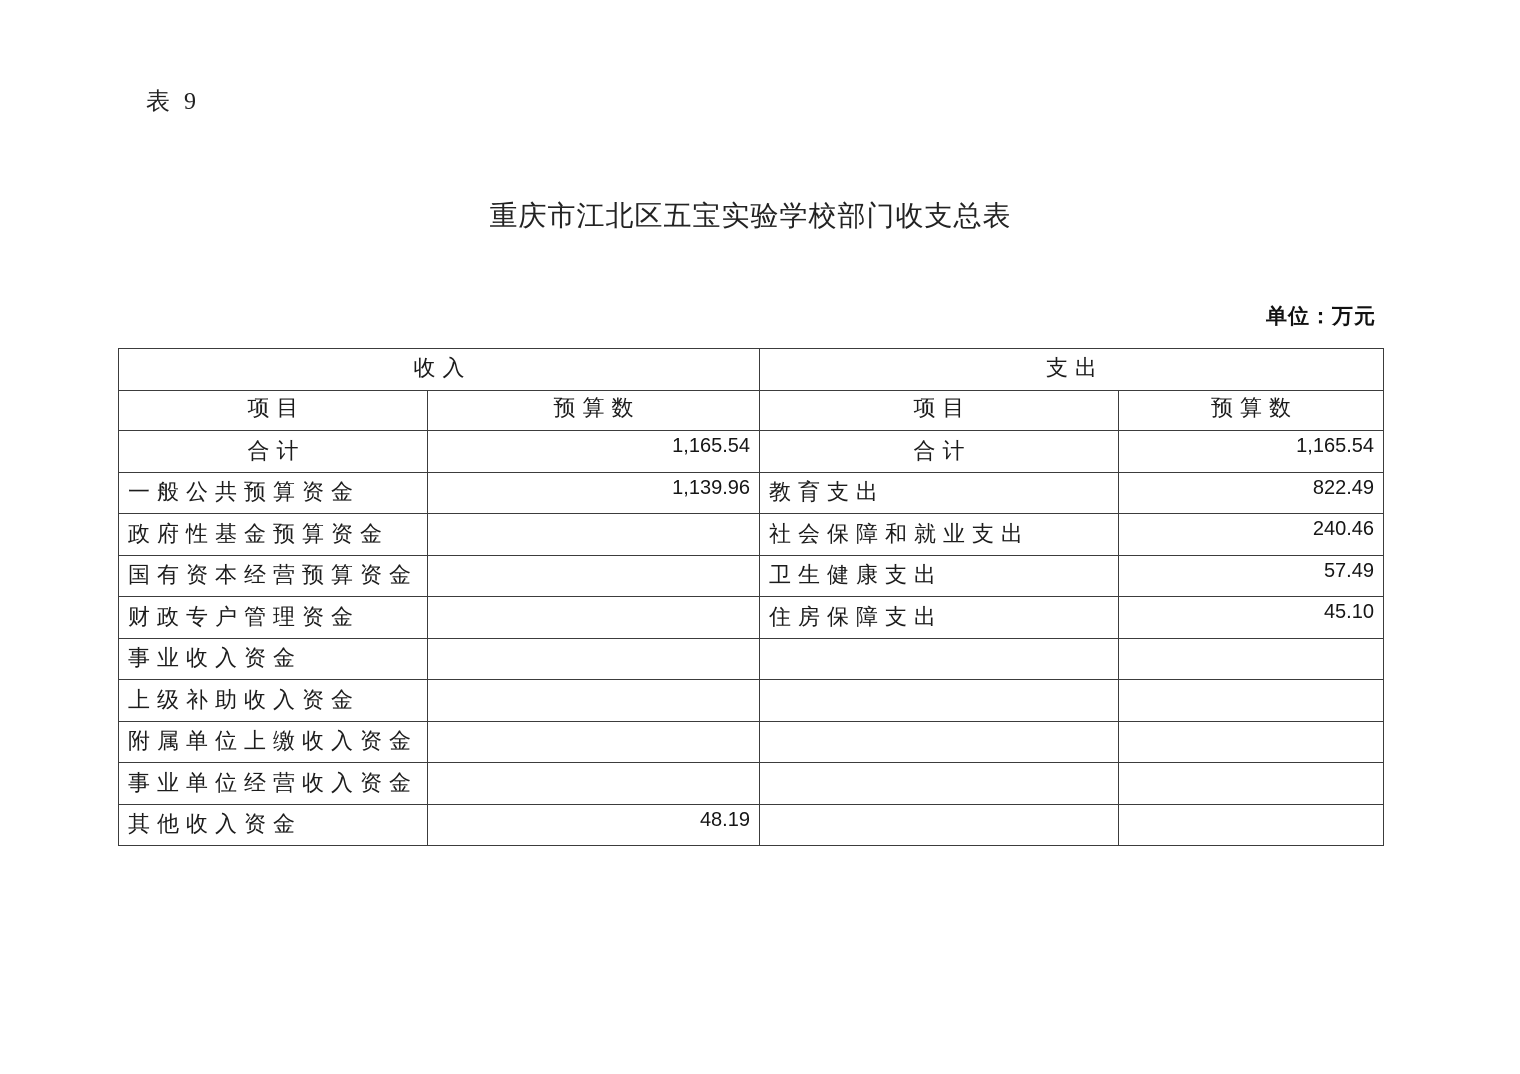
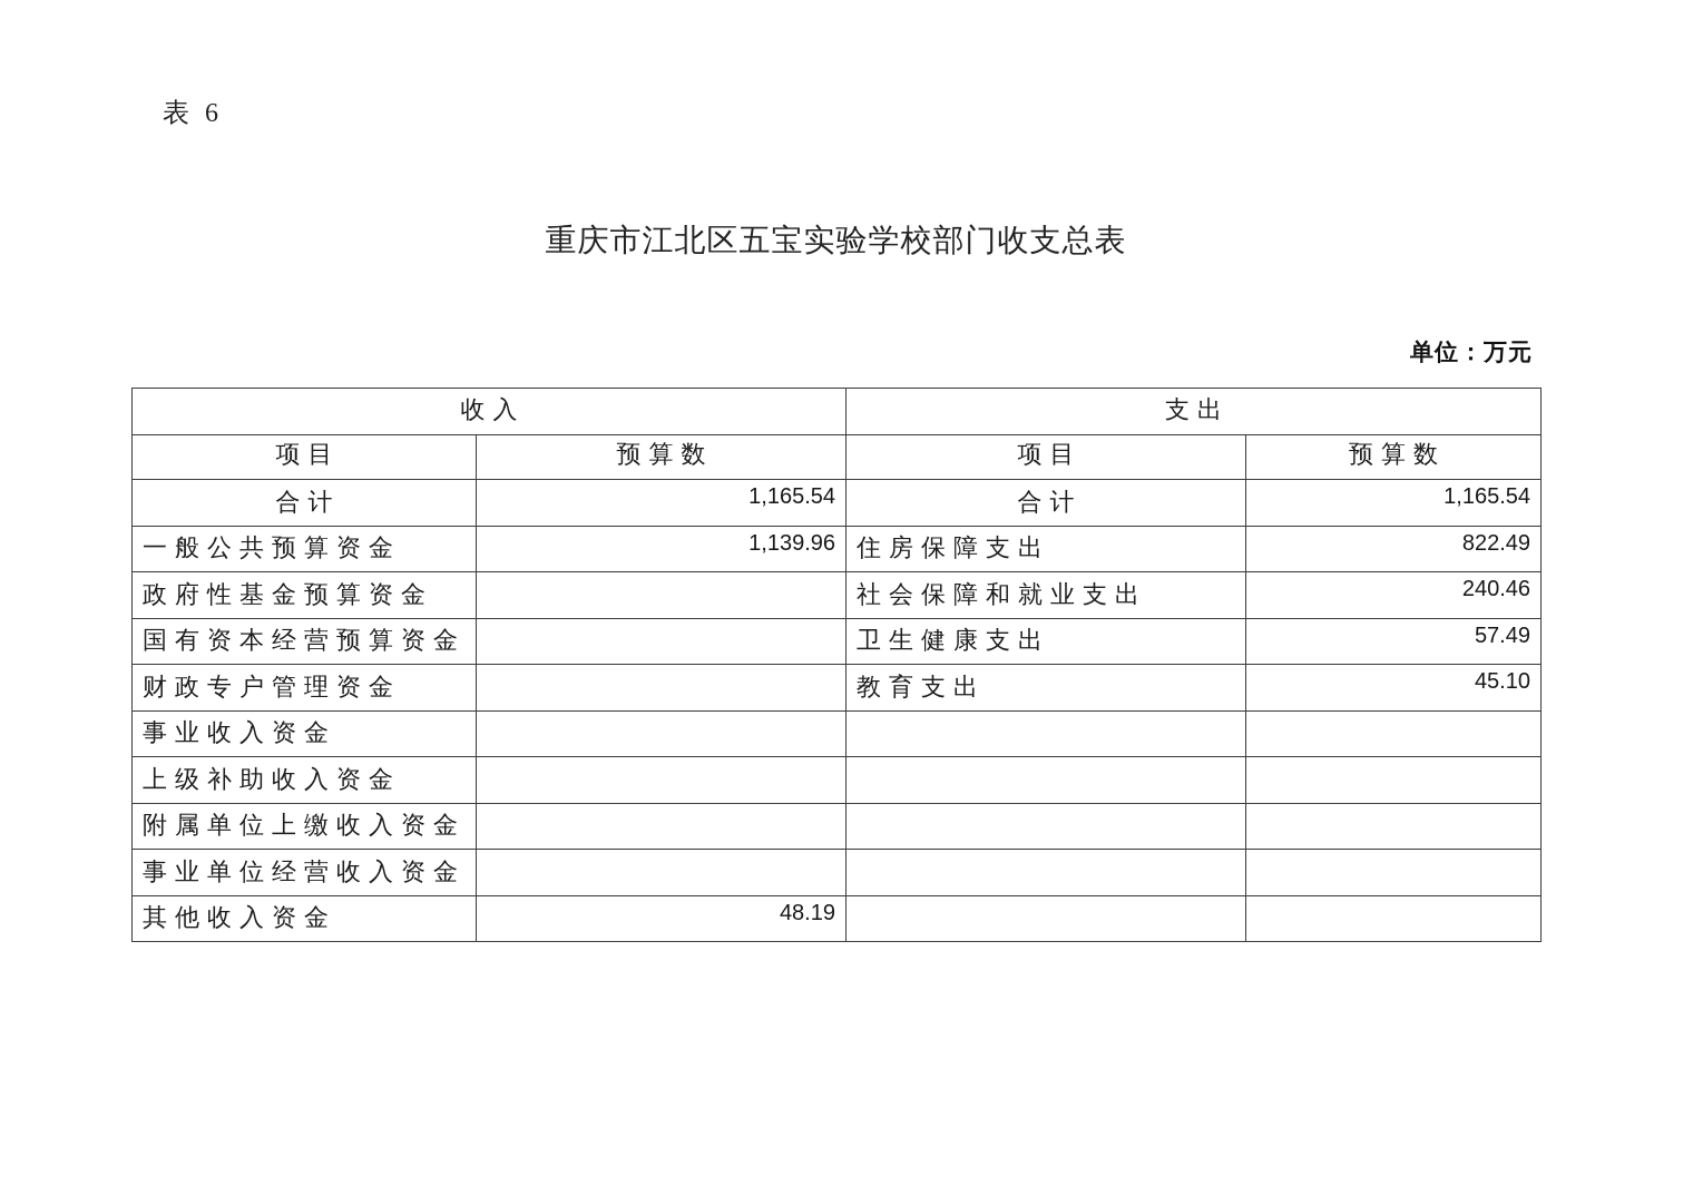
- 表 9
+ 表 6
  重庆市江北区五宝实验学校部门收支总表
  单位：万元
  收入	支出
  项目	预算数	项目	预算数
  合计	1,165.54	合计	1,165.54
- 一般公共预算资金	1,139.96	教育支出	822.49
+ 一般公共预算资金	1,139.96	住房保障支出	822.49
  政府性基金预算资金		社会保障和就业支出	240.46
  国有资本经营预算资金		卫生健康支出	57.49
- 财政专户管理资金		住房保障支出	45.10
+ 财政专户管理资金		教育支出	45.10
  事业收入资金
  上级补助收入资金
  附属单位上缴收入资金
  事业单位经营收入资金
  其他收入资金	48.19
